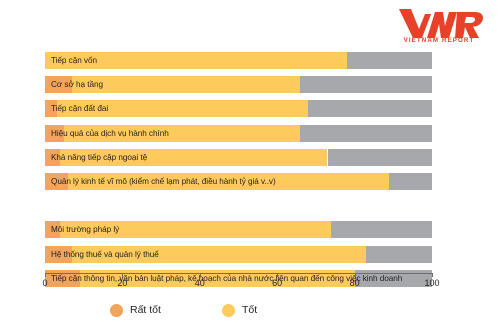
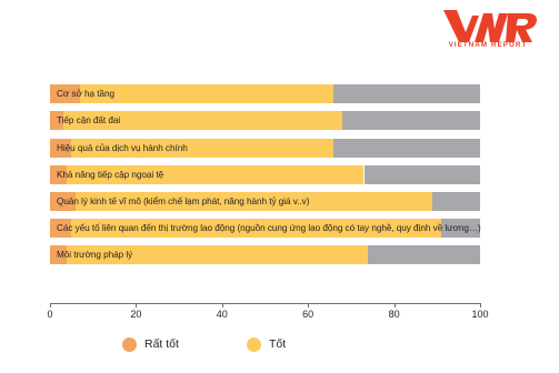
- Tiếp cận vốn
  Cơ sở hạ tầng
  Tiếp cận đất đai
  Hiệu quả của dịch vụ hành chính
  Khả năng tiếp cập ngoại tệ
- Quản lý kinh tế vĩ mô (kiểm chế lạm phát, điều hành tỷ giá v..v)
+ Quản lý kinh tế vĩ mô (kiểm chế lạm phát, năng hành tỷ giá v..v)
+ Các yếu tố liên quan đến thị trường lao động (nguồn cung ứng lao động có tay nghề, quy định về lương…)
  Môi trường pháp lý
- Hệ thống thuế và quản lý thuế
- Tiếp cận thông tin, văn bản luật pháp, kế hoạch của nhà nước liên quan đến công việc kinh doanh
  0
  20
  40
  60
  80
  100
  Rất tốt
  Tốt
